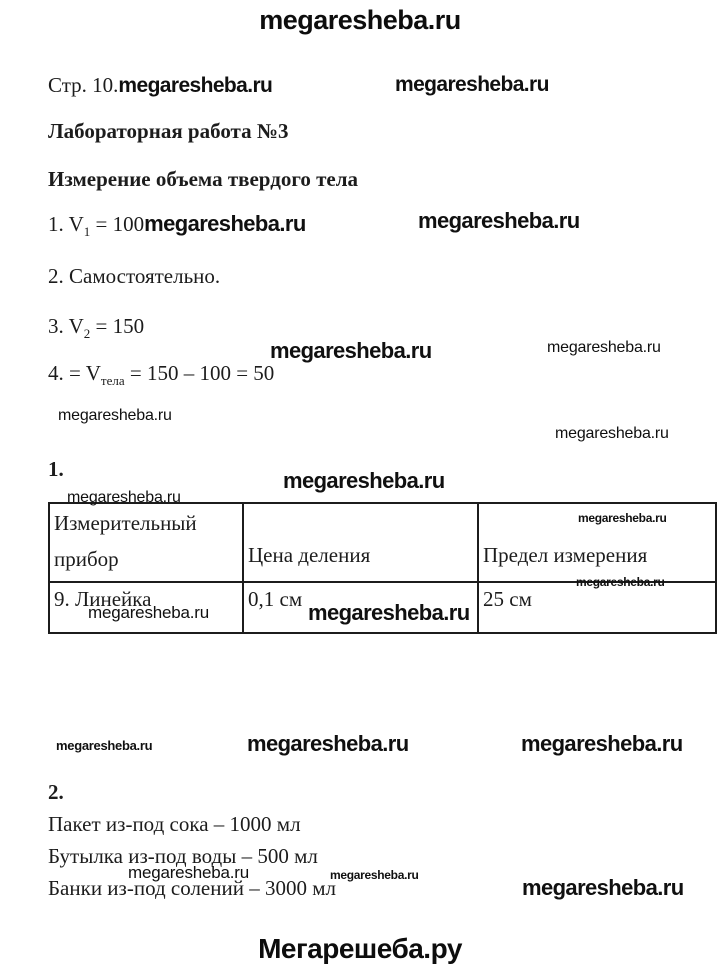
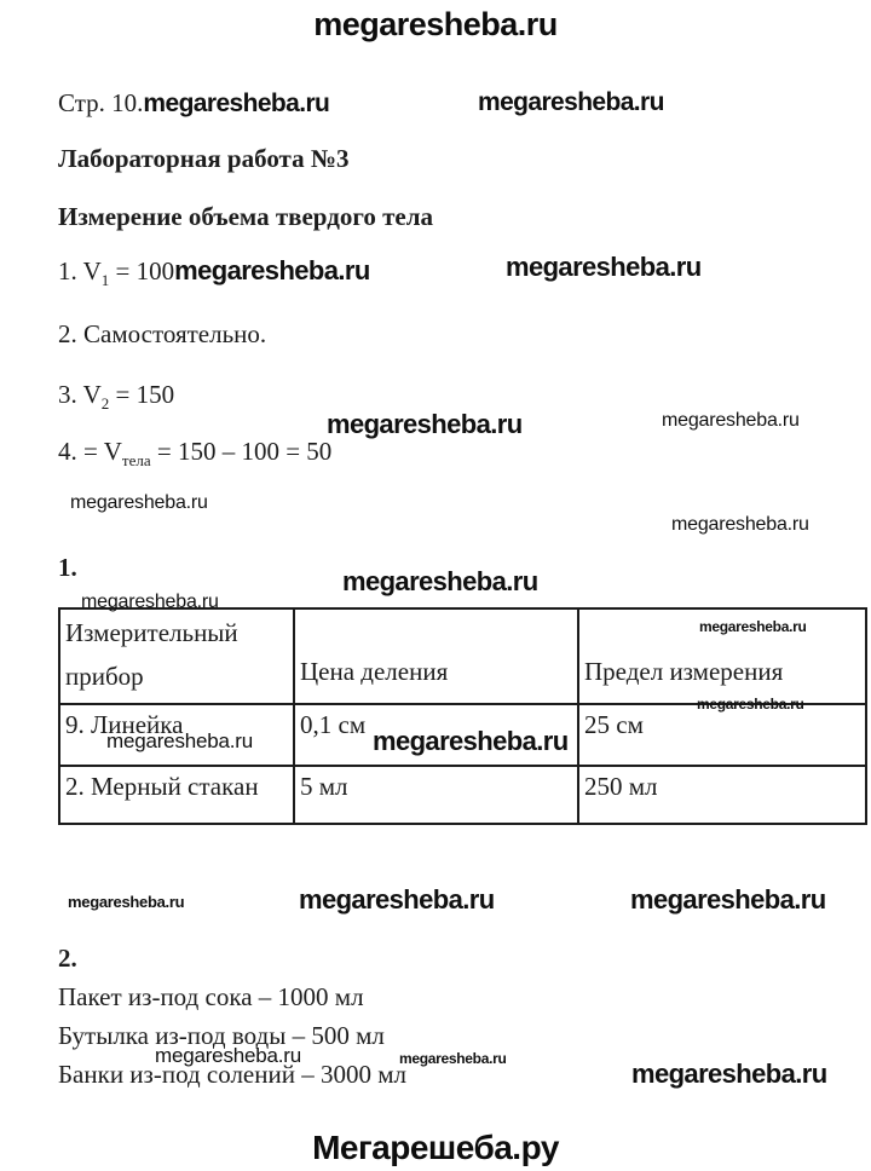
  megaresheba.ru
  Стр. 10.megaresheba.ru
  megaresheba.ru
  Лабораторная работа №3
  Измерение объема твердого тела
  1. V1 = 100megaresheba.ru
  megaresheba.ru
  2. Самостоятельно.
  3. V2 = 150
  megaresheba.ru
  megaresheba.ru
  4. = Vтела = 150 – 100 = 50
  megaresheba.ru
  megaresheba.ru
  1.
  megaresheba.ru
  megaresheba.ru
  Измерительный прибор	Цена деления	Предел измерения
  9. Линейка	0,1 см	25 см
+ 2. Мерный стакан	5 мл	250 мл
  megaresheba.ru
  megaresheba.ru
  megaresheba.ru
  megaresheba.ru
  megaresheba.ru
  megaresheba.ru
  megaresheba.ru
  2.
  Пакет из-под сока – 1000 мл
  Бутылка из-под воды – 500 мл
  Банки из-под солений – 3000 мл
  megaresheba.ru
  megaresheba.ru
  megaresheba.ru
  Мегарешеба.ру
